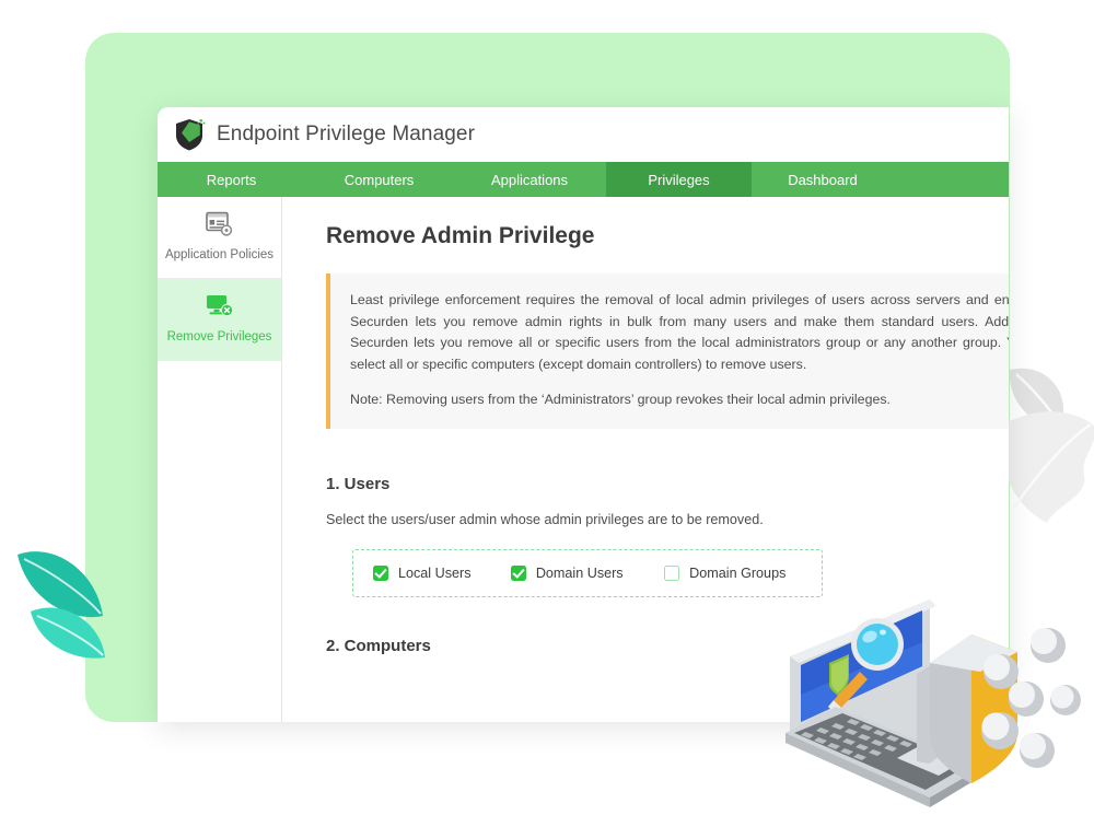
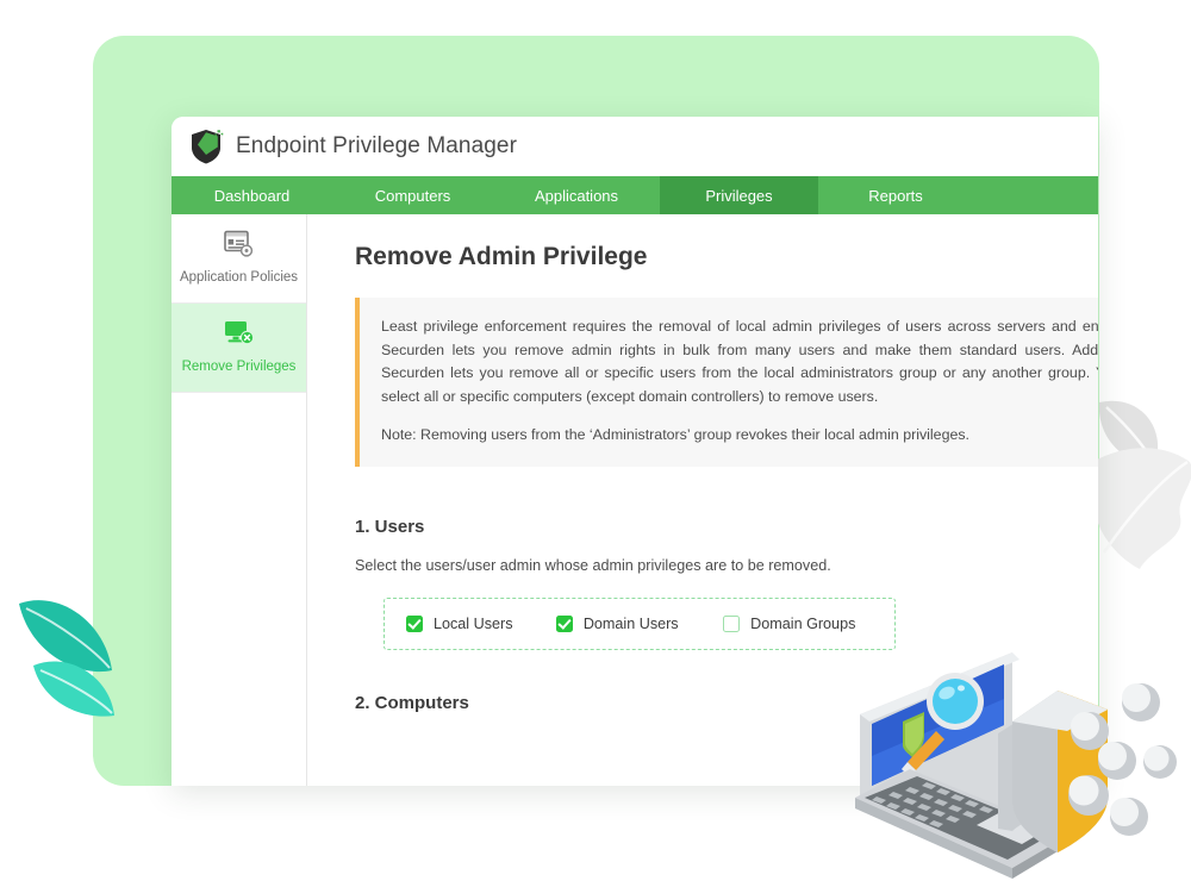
  Endpoint Privilege Manager
- Reports
+ Dashboard
  Computers
  Applications
  Privileges
- Dashboard
+ Reports
  Application Policies
  Remove Privileges
  Remove Admin Privilege
  Least privilege enforcement requires the removal of local admin privileges of users across servers and en Securden lets you remove admin rights in bulk from many users and make them standard users. Add Securden lets you remove all or specific users from the local administrators group or any another group. select all or specific computers (except domain controllers) to remove users.
  Note: Removing users from the ‘Administrators’ group revokes their local admin privileges.
  1. Users
  Select the users/user admin whose admin privileges are to be removed.
  Local Users
  Domain Users
  Domain Groups
  2. Computers
